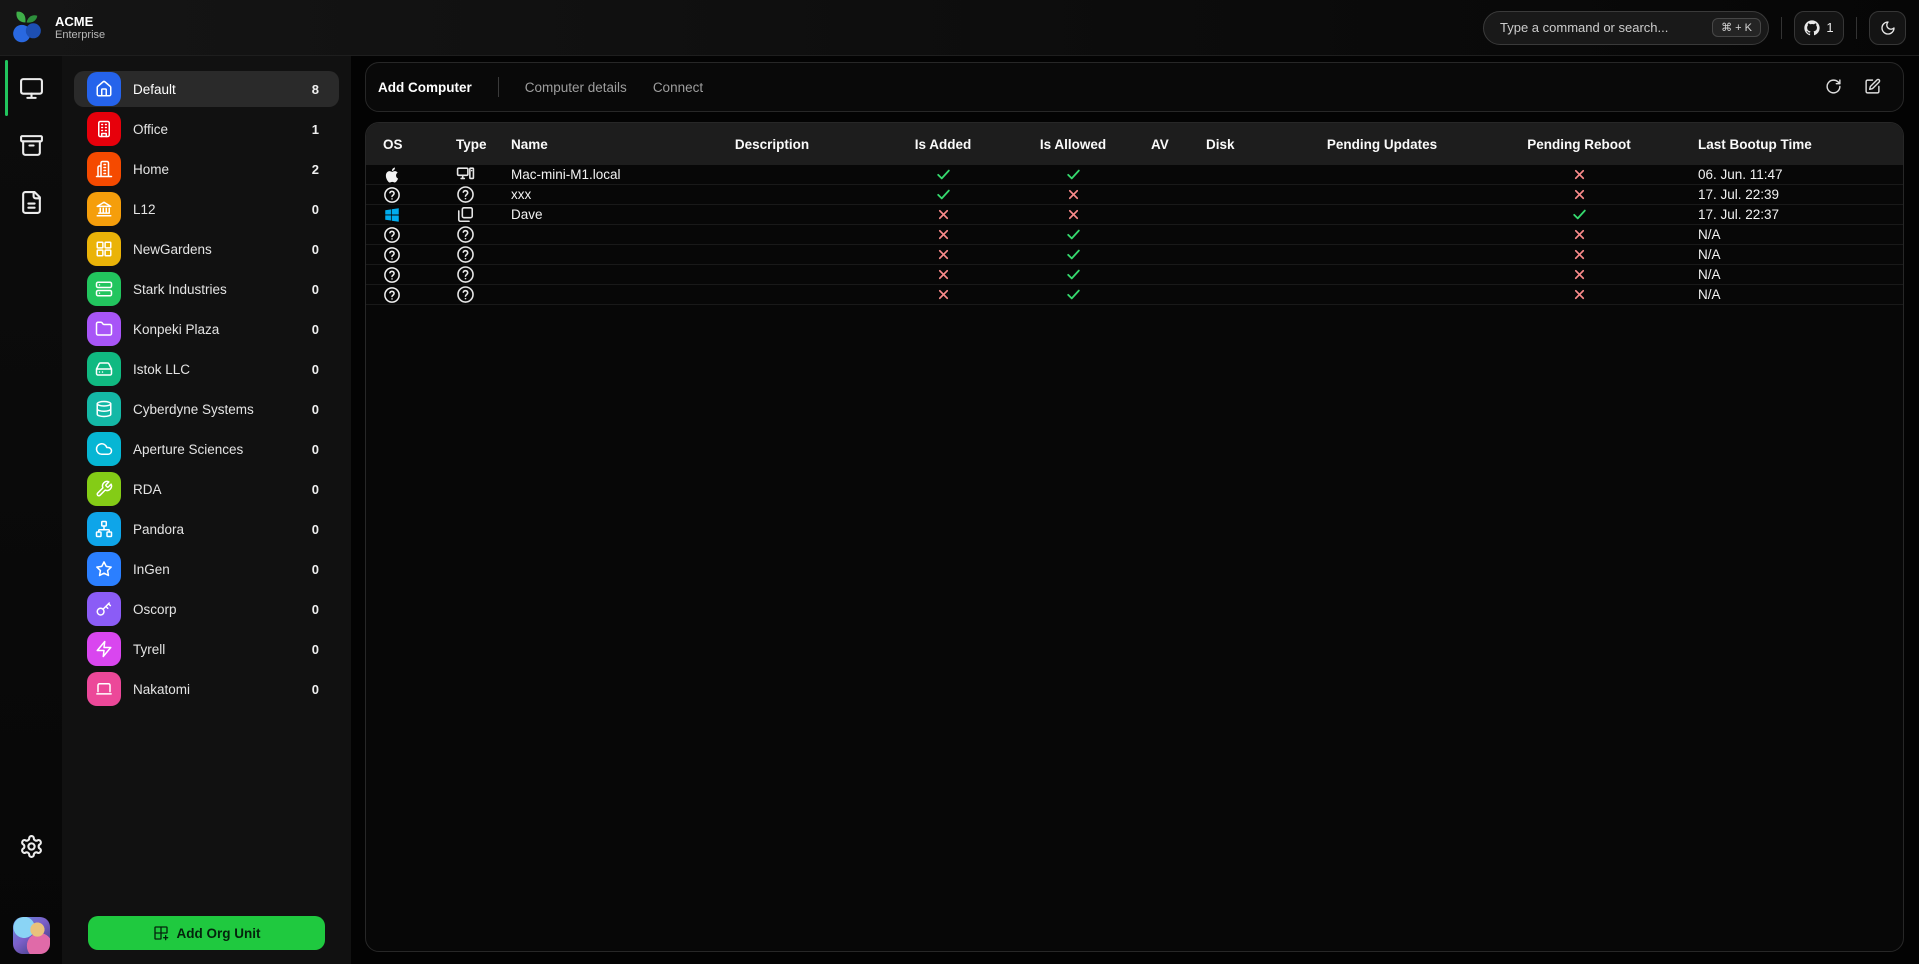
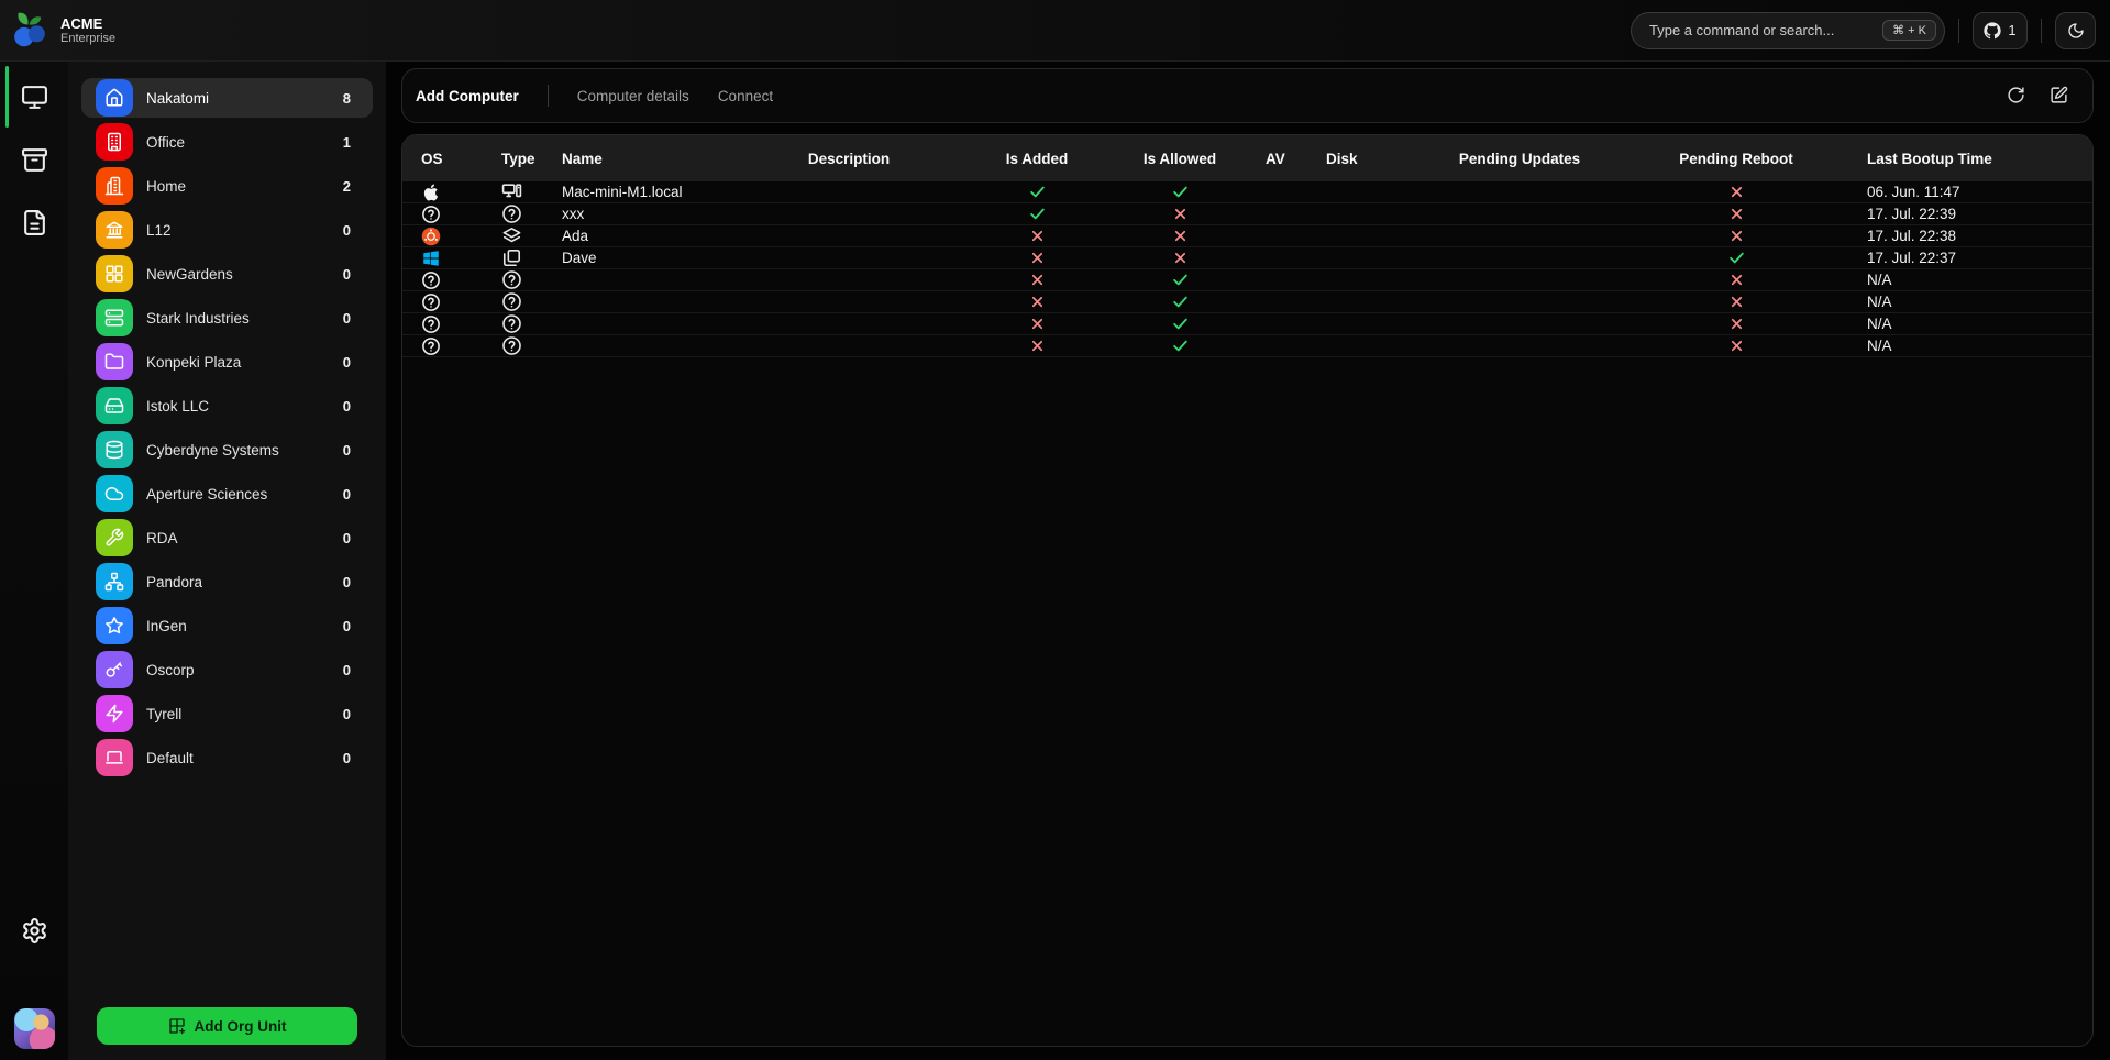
  ACME
  Enterprise
  Type a command or search...
  ⌘ + K
  1
- Default
+ Nakatomi
  8
  Office
  1
  Home
  2
  L12
  0
  NewGardens
  0
  Stark Industries
  0
  Konpeki Plaza
  0
  Istok LLC
  0
  Cyberdyne Systems
  0
  Aperture Sciences
  0
  RDA
  0
  Pandora
  0
  InGen
  0
  Oscorp
  0
  Tyrell
  0
- Nakatomi
+ Default
  0
  Add Org Unit
  Add Computer
  Computer details
  Connect
  OS
  Type
  Name
  Description
  Is Added
  Is Allowed
  AV
  Disk
  Pending Updates
  Pending Reboot
  Last Bootup Time
  Mac-mini-M1.local
  06. Jun. 11:47
  xxx
  17. Jul. 22:39
+ Ada
+ 17. Jul. 22:38
  Dave
  17. Jul. 22:37
  N/A
  N/A
  N/A
  N/A
